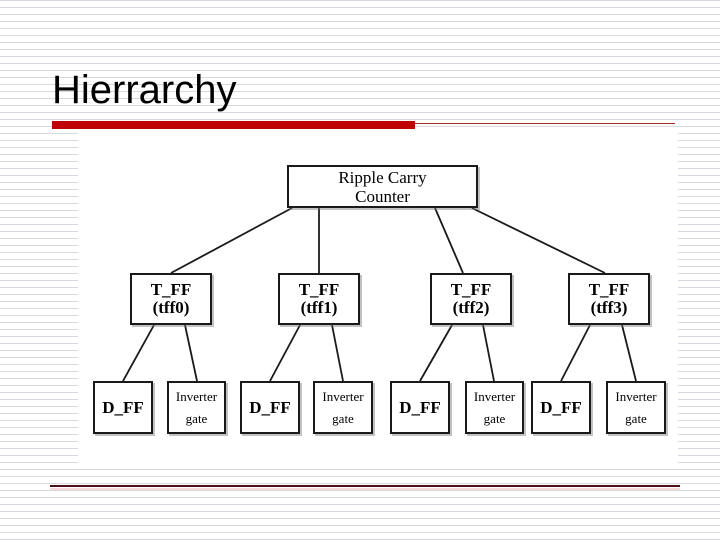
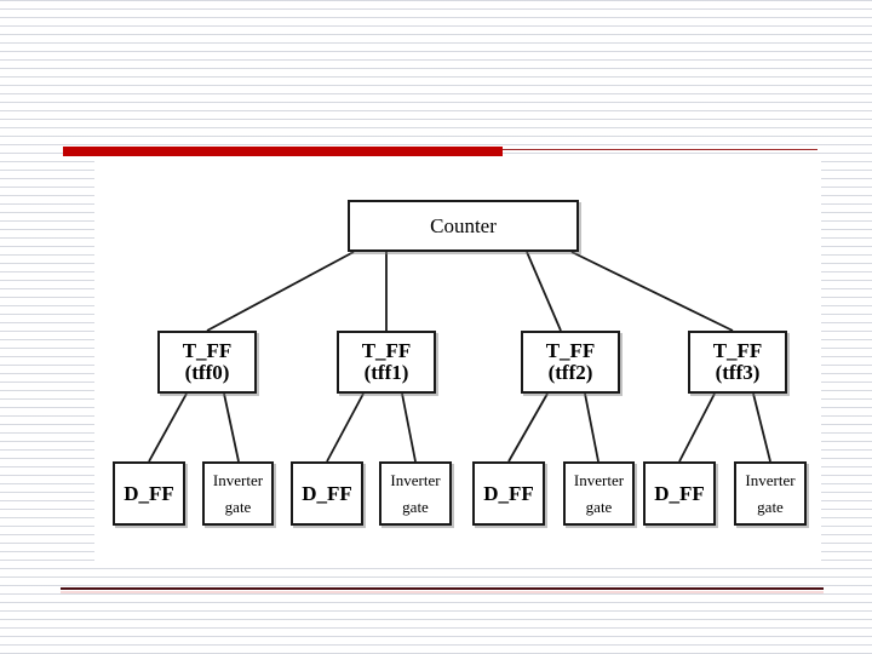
- Hierrarchy
- Ripple Carry
  Counter
  T_FF
  (tff0)
  T_FF
  (tff1)
  T_FF
  (tff2)
  T_FF
  (tff3)
  D_FF
  Inverter
  gate
  D_FF
  Inverter
  gate
  D_FF
  Inverter
  gate
  D_FF
  Inverter
  gate
